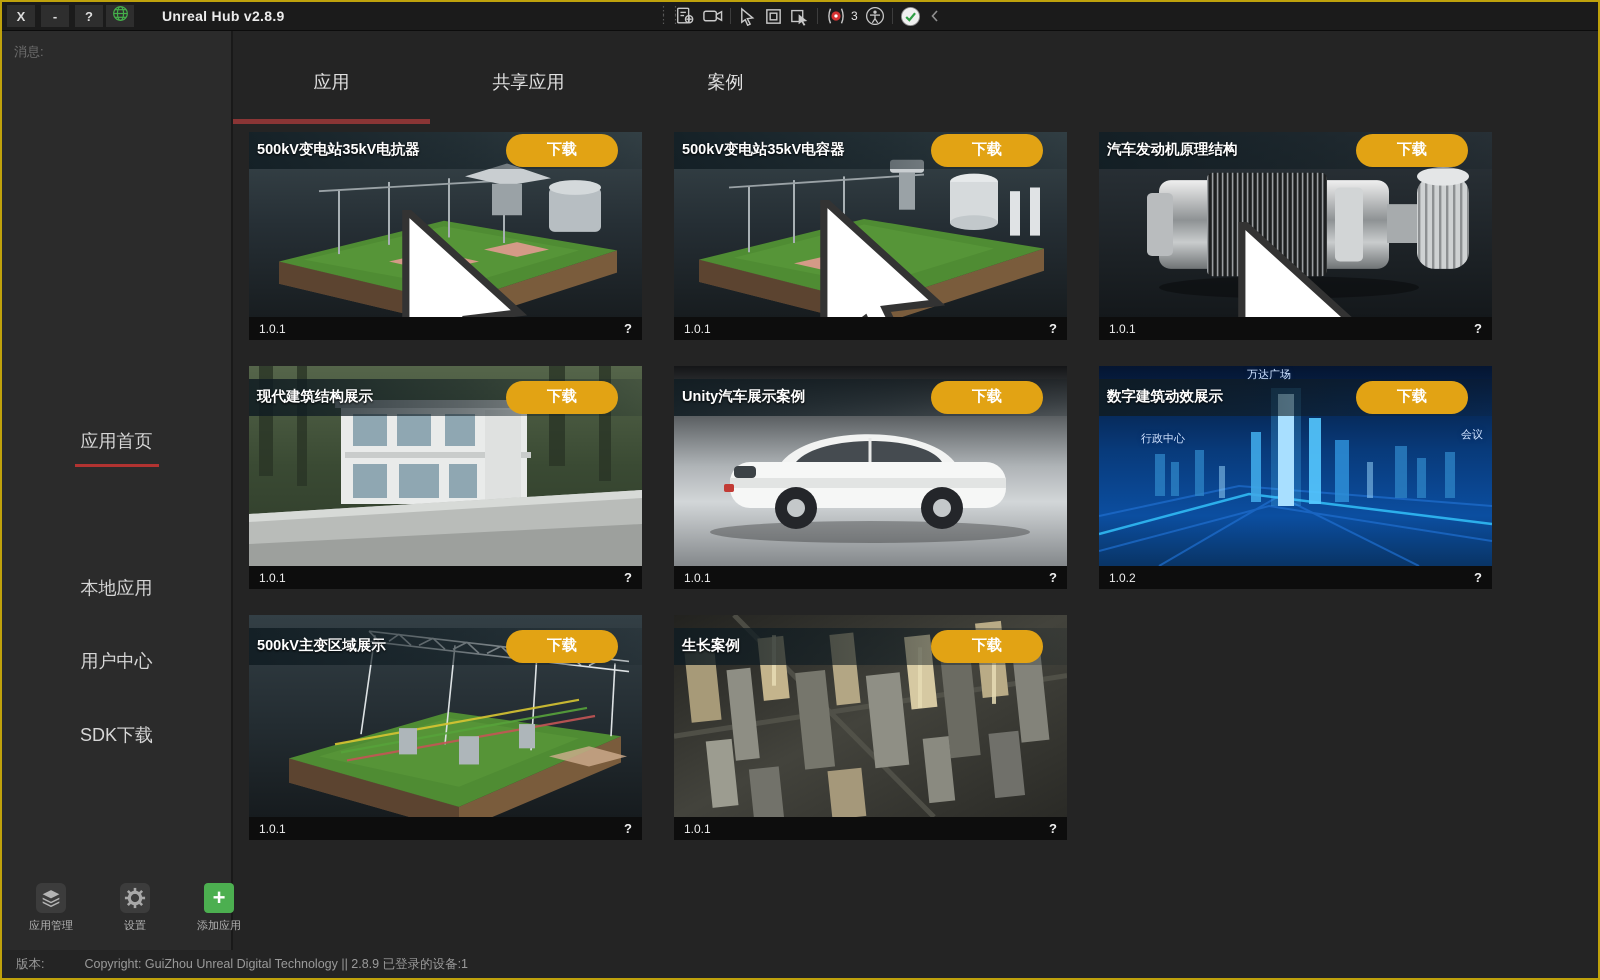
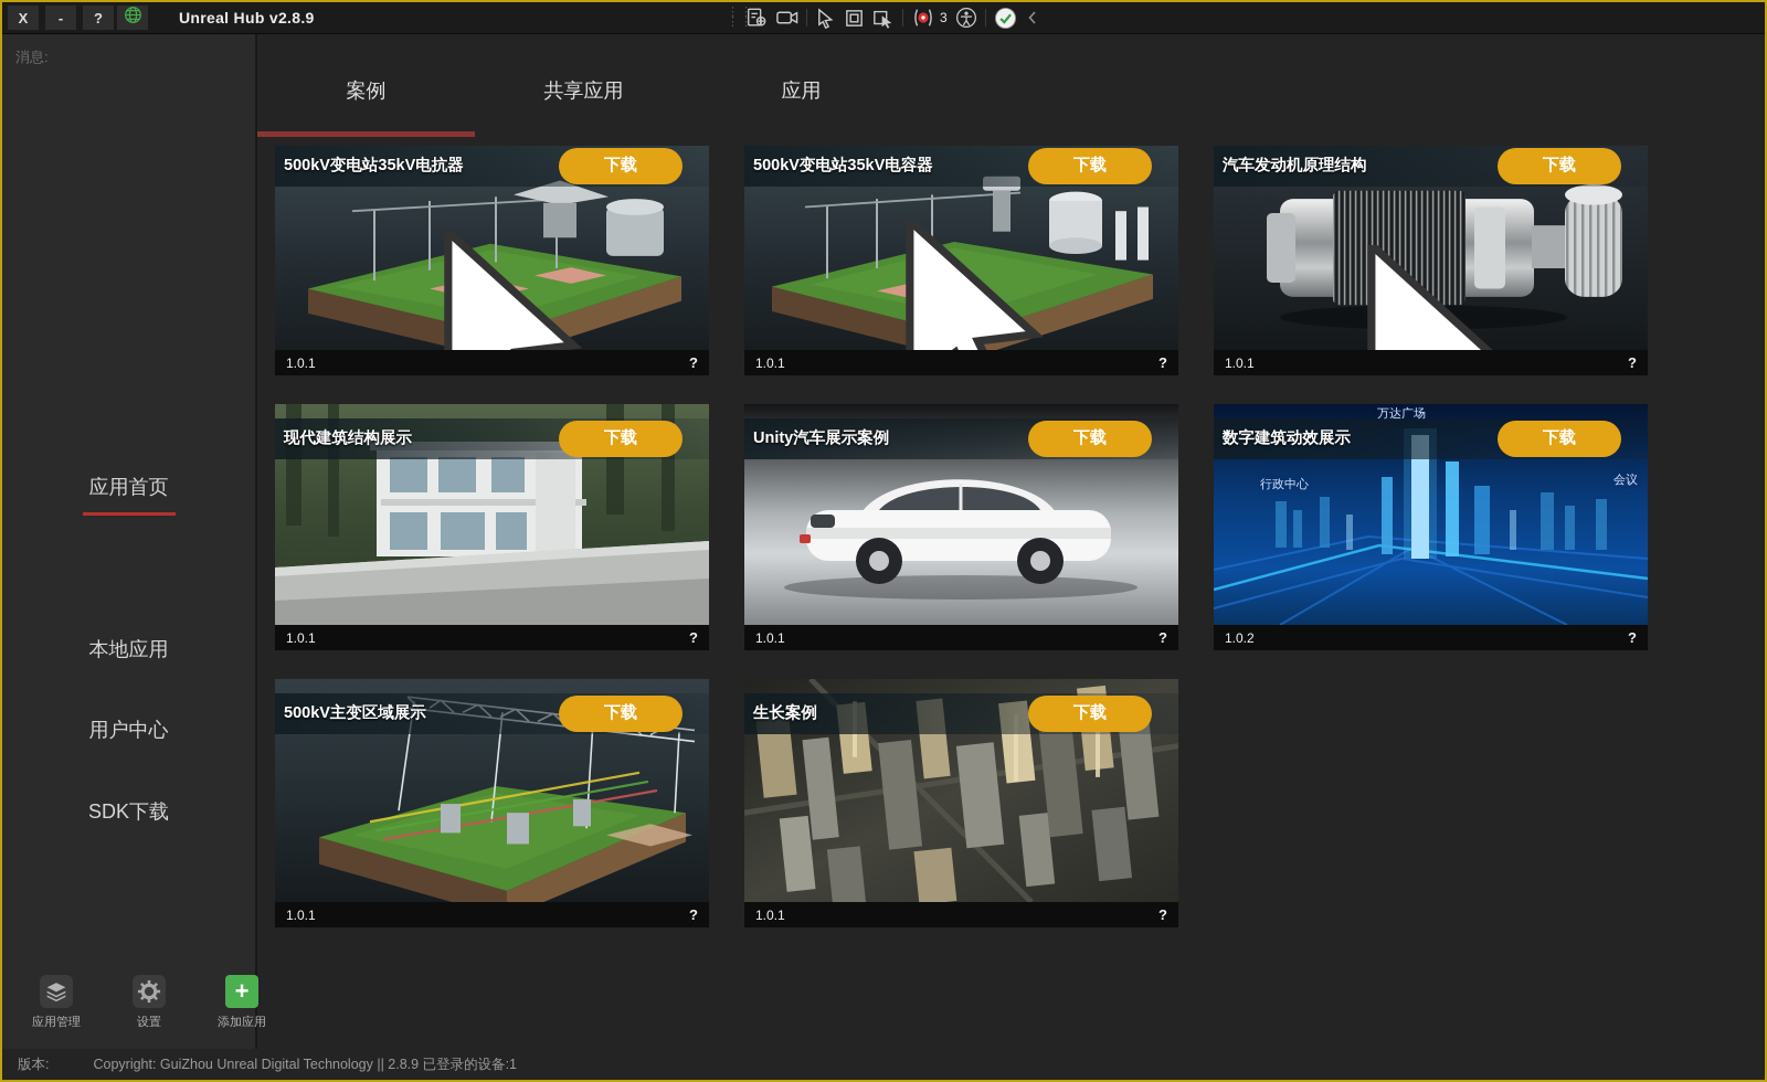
  X
  -
  ?
  Unreal Hub v2.8.9
  3
  消息:
  应用首页
  本地应用
  用户中心
  SDK下载
  应用管理
  设置
  +
  添加应用
- 应用
+ 案例
  共享应用
- 案例
+ 应用
  500kV变电站35kV电抗器
  下载
  1.0.1
  ?
  500kV变电站35kV电容器
  下载
  1.0.1
  ?
  汽车发动机原理结构
  下载
  1.0.1
  ?
  现代建筑结构展示
  下载
  1.0.1
  ?
  Unity汽车展示案例
  下载
  1.0.1
  ?
  万达广场
  行政中心
  会议
  数字建筑动效展示
  下载
  1.0.2
  ?
  500kV主变区域展示
  下载
  1.0.1
  ?
  生长案例
  下载
  1.0.1
  ?
  版本:
  Copyright: GuiZhou Unreal Digital Technology || 2.8.9 已登录的设备:1
